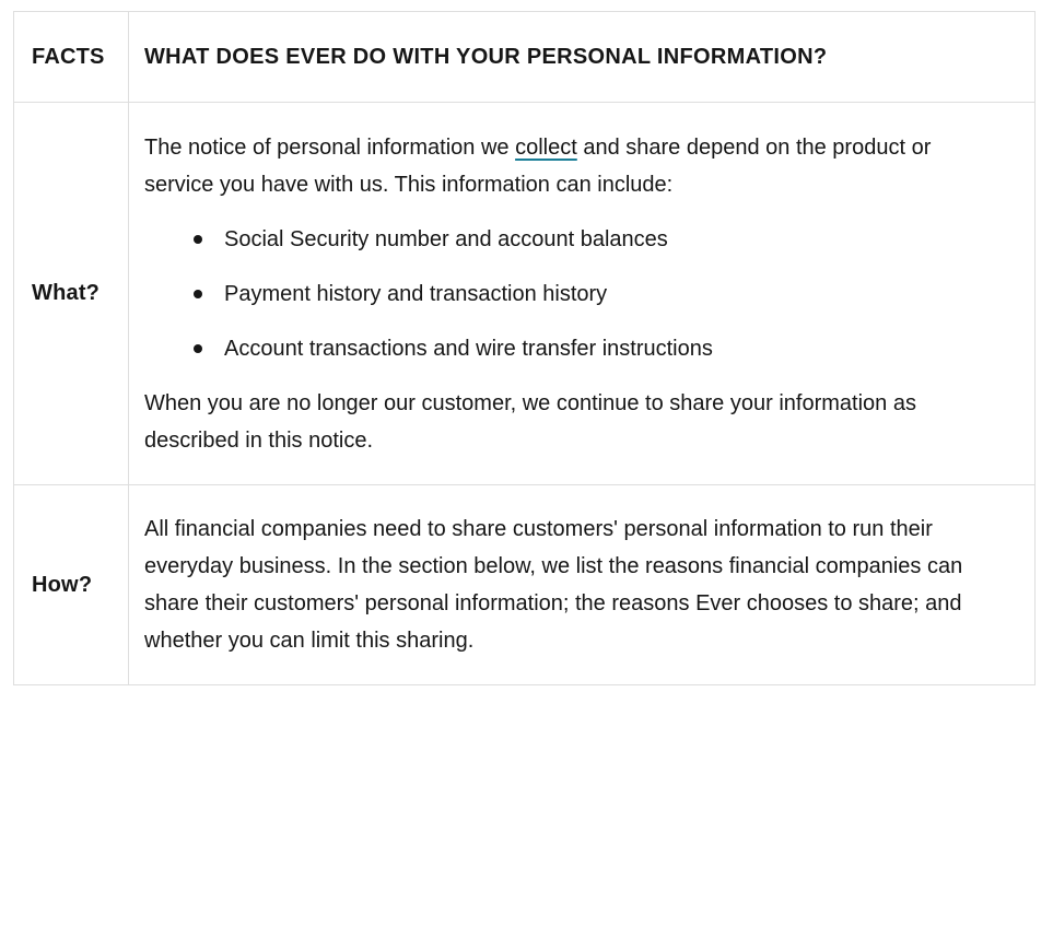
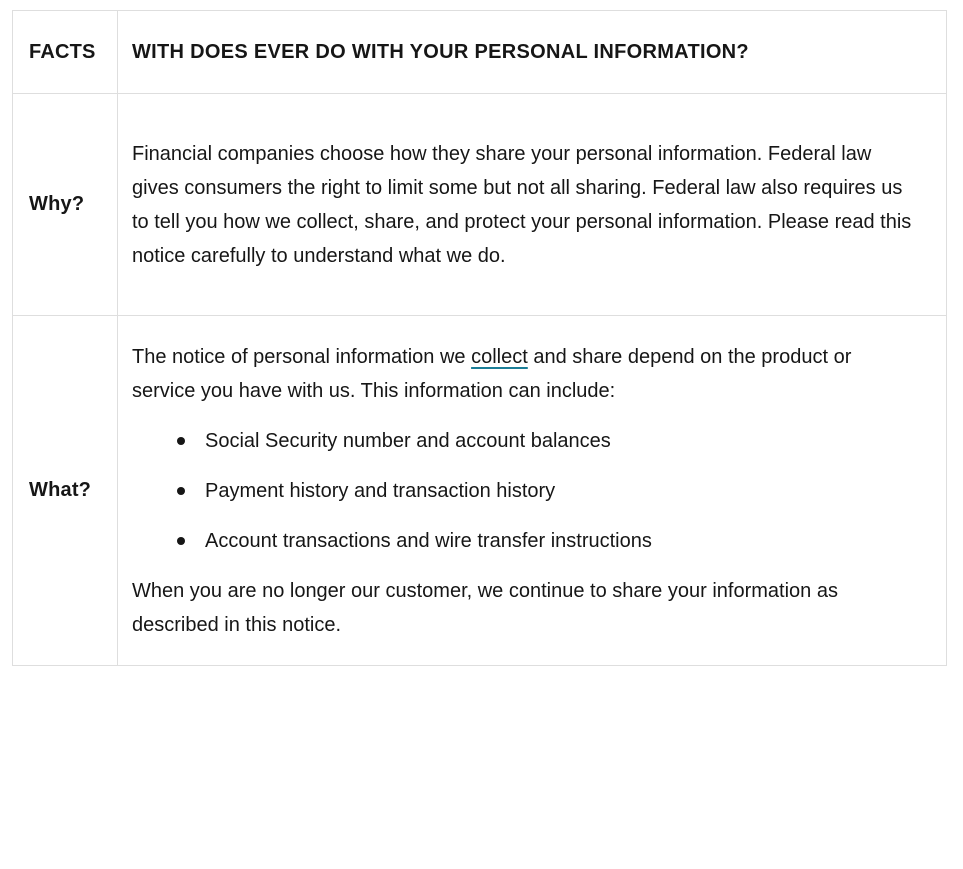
- FACTS	WHAT DOES EVER DO WITH YOUR PERSONAL INFORMATION?
+ FACTS	WITH DOES EVER DO WITH YOUR PERSONAL INFORMATION?
+ Why?	Financial companies choose how they share your personal information. Federal law gives consumers the right to limit some but not all sharing. Federal law also requires us to tell you how we collect, share, and protect your personal information. Please read this notice carefully to understand what we do.
  What?	The notice of personal information we collect and share depend on the product or service you have with us. This information can include: Social Security number and account balances Payment history and transaction history Account transactions and wire transfer instructions When you are no longer our customer, we continue to share your information as described in this notice.
- How?	All financial companies need to share customers' personal information to run their everyday business. In the section below, we list the reasons financial companies can share their customers' personal information; the reasons Ever chooses to share; and whether you can limit this sharing.
